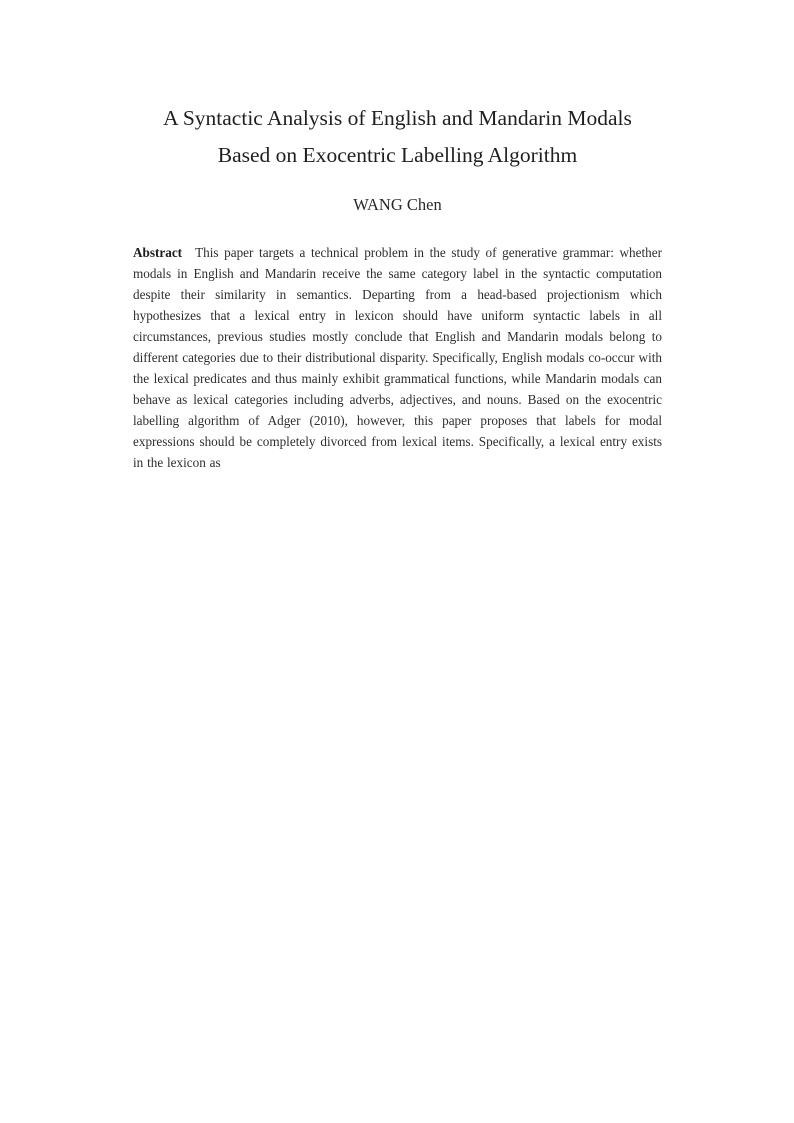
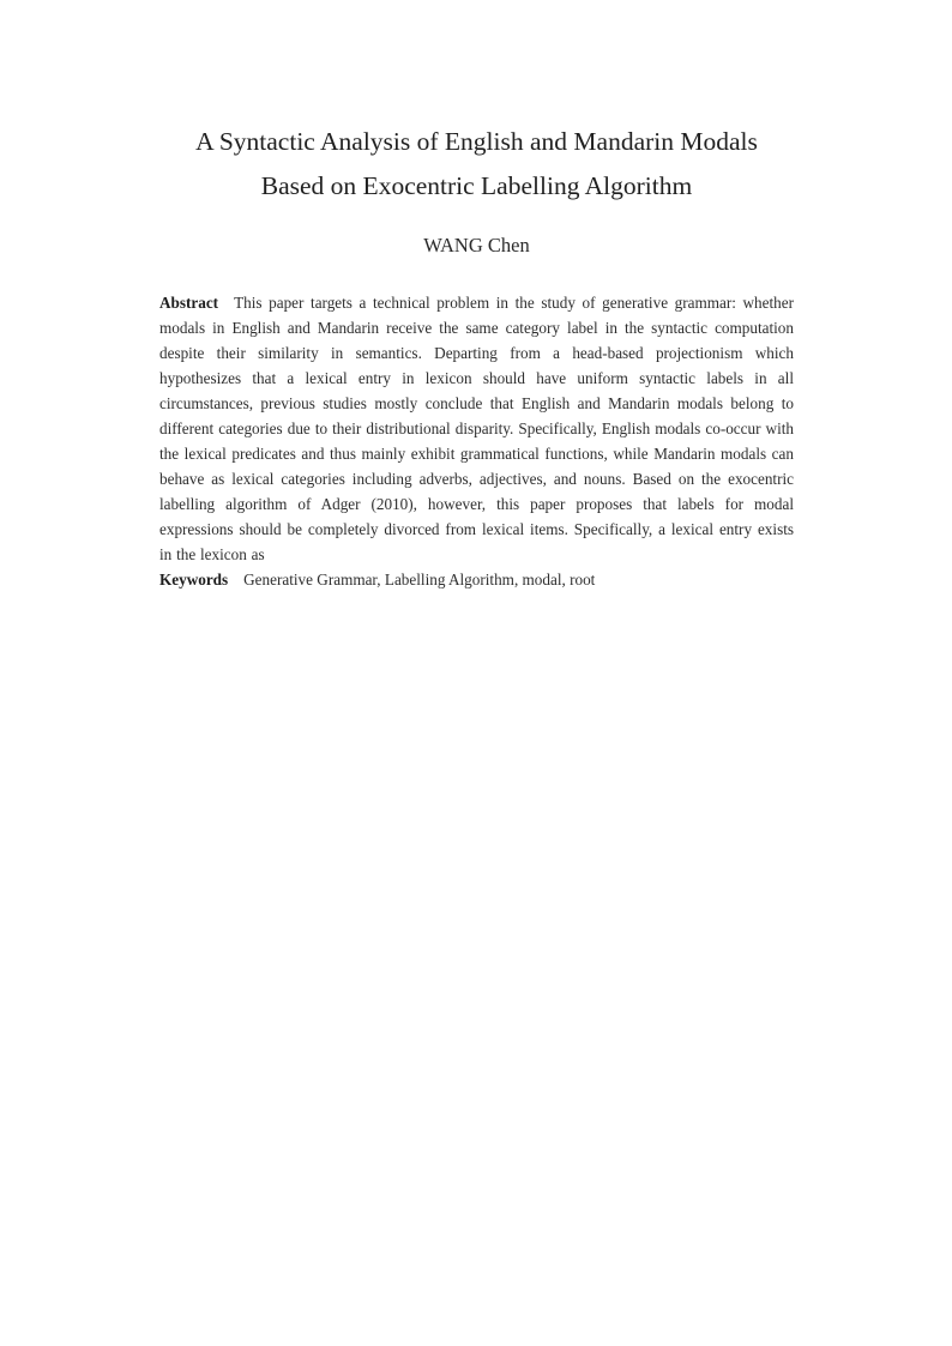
  A Syntactic Analysis of English and Mandarin Modals
  Based on Exocentric Labelling Algorithm
  WANG Chen
  Abstract This paper targets a technical problem in the study of generative grammar: whether modals in English and Mandarin receive the same category label in the syntactic computation despite their similarity in semantics. Departing from a head-based projectionism which hypothesizes that a lexical entry in lexicon should have uniform syntactic labels in all circumstances, previous studies mostly conclude that English and Mandarin modals belong to different categories due to their distributional disparity. Specifically, English modals co-occur with the lexical predicates and thus mainly exhibit grammatical functions, while Mandarin modals can behave as lexical categories including adverbs, adjectives, and nouns. Based on the exocentric labelling algorithm of Adger (2010), however, this paper proposes that labels for modal expressions should be completely divorced from lexical items. Specifically, a lexical entry exists in the lexicon as
+ Keywords Generative Grammar, Labelling Algorithm, modal, root
